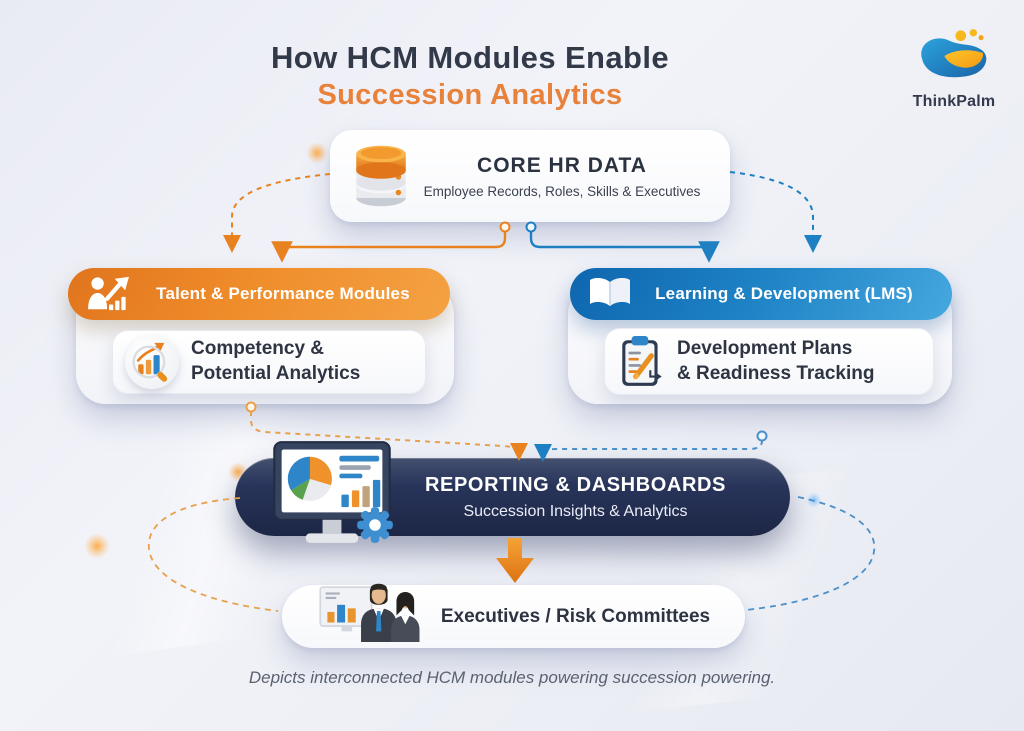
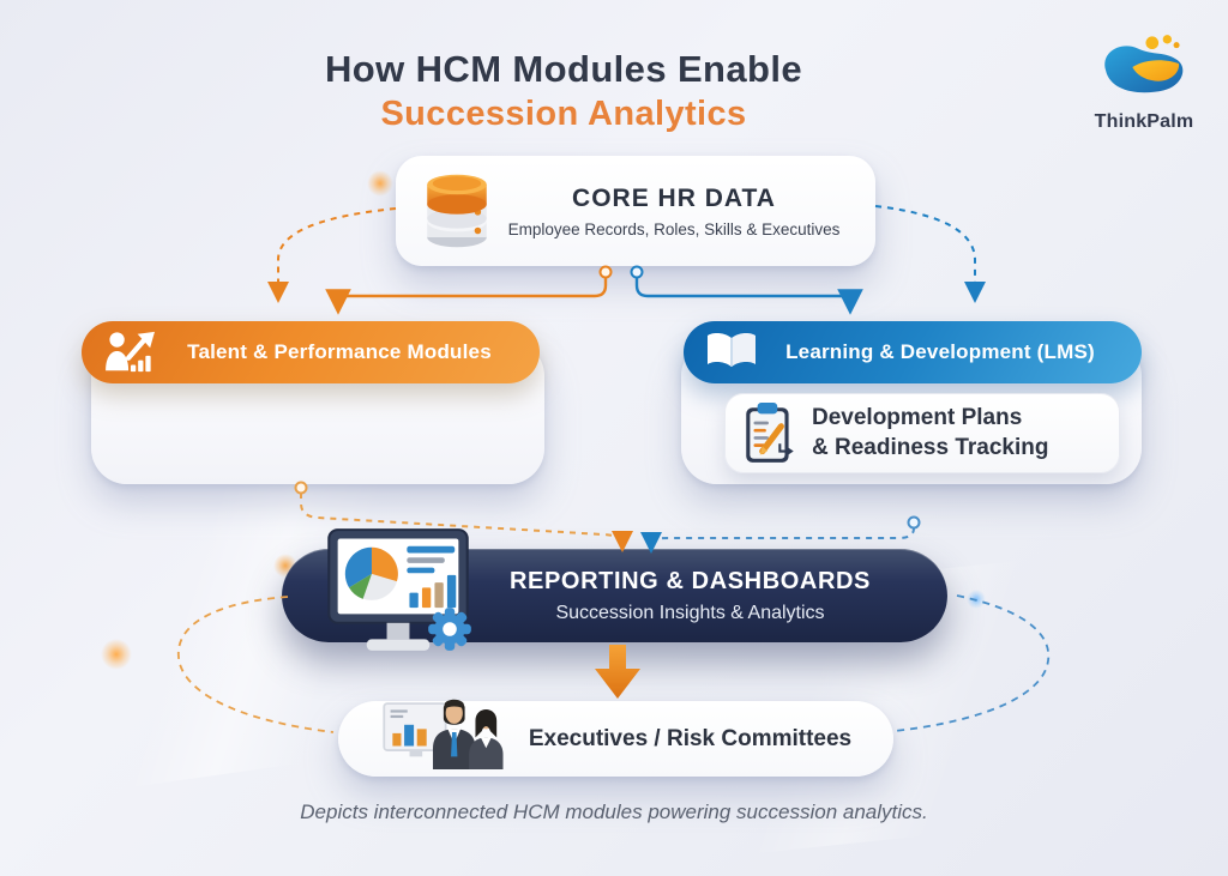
  How HCM Modules Enable
  Succession Analytics
  ThinkPalm
  CORE HR DATA
  Employee Records, Roles, Skills & Executives
  Talent & Performance Modules
  Learning & Development (LMS)
- Competency &
- Potential Analytics
  Development Plans
  & Readiness Tracking
  REPORTING & DASHBOARDS
  Succession Insights & Analytics
  Executives / Risk Committees
- Depicts interconnected HCM modules powering succession powering.
+ Depicts interconnected HCM modules powering succession analytics.
